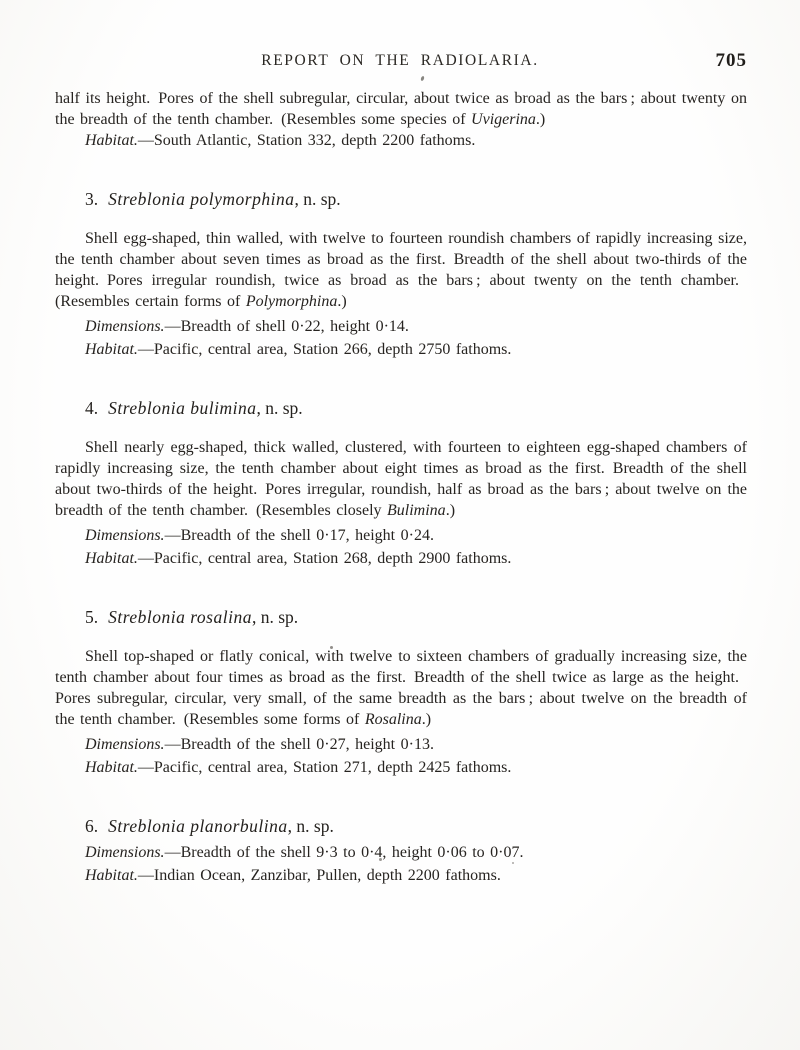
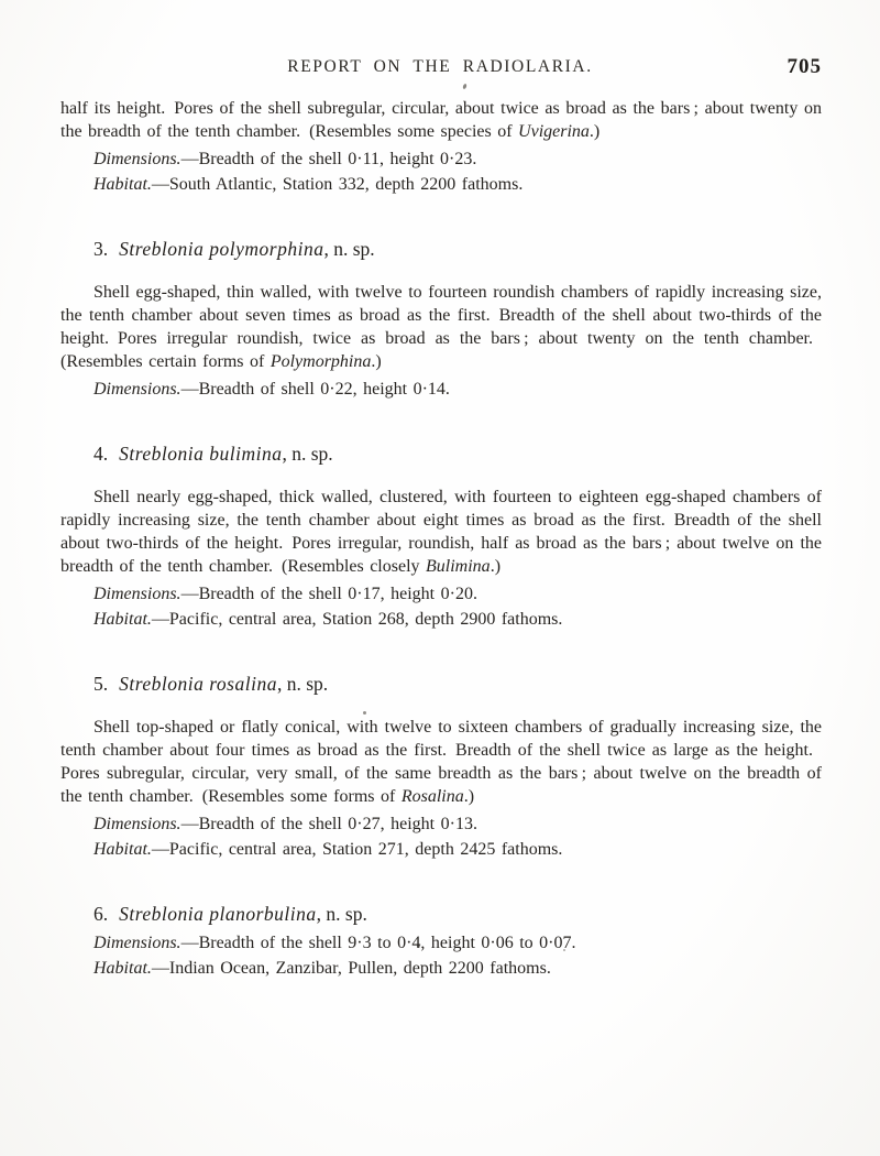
  REPORT ON THE RADIOLARIA.
  705
  half its height. Pores of the shell subregular, circular, about twice as broad as the bars ; about twenty on the breadth of the tenth chamber. (Resembles some species of Uvigerina.)
+ Dimensions.—Breadth of the shell 0·11, height 0·23.
  Habitat.—South Atlantic, Station 332, depth 2200 fathoms.
  3. Streblonia polymorphina, n. sp.
  Shell egg-shaped, thin walled, with twelve to fourteen roundish chambers of rapidly increasing size, the tenth chamber about seven times as broad as the first. Breadth of the shell about two-thirds of the height. Pores irregular roundish, twice as broad as the bars ; about twenty on the tenth chamber. (Resembles certain forms of Polymorphina.)
  Dimensions.—Breadth of shell 0·22, height 0·14.
- Habitat.—Pacific, central area, Station 266, depth 2750 fathoms.
  4. Streblonia bulimina, n. sp.
  Shell nearly egg-shaped, thick walled, clustered, with fourteen to eighteen egg-shaped chambers of rapidly increasing size, the tenth chamber about eight times as broad as the first. Breadth of the shell about two-thirds of the height. Pores irregular, roundish, half as broad as the bars ; about twelve on the breadth of the tenth chamber. (Resembles closely Bulimina.)
- Dimensions.—Breadth of the shell 0·17, height 0·24.
+ Dimensions.—Breadth of the shell 0·17, height 0·20.
  Habitat.—Pacific, central area, Station 268, depth 2900 fathoms.
  5. Streblonia rosalina, n. sp.
  Shell top-shaped or flatly conical, with twelve to sixteen chambers of gradually increasing size, the tenth chamber about four times as broad as the first. Breadth of the shell twice as large as the height. Pores subregular, circular, very small, of the same breadth as the bars ; about twelve on the breadth of the tenth chamber. (Resembles some forms of Rosalina.)
  Dimensions.—Breadth of the shell 0·27, height 0·13.
  Habitat.—Pacific, central area, Station 271, depth 2425 fathoms.
  6. Streblonia planorbulina, n. sp.
  Dimensions.—Breadth of the shell 9·3 to 0·4, height 0·06 to 0·07.
  Habitat.—Indian Ocean, Zanzibar, Pullen, depth 2200 fathoms.
